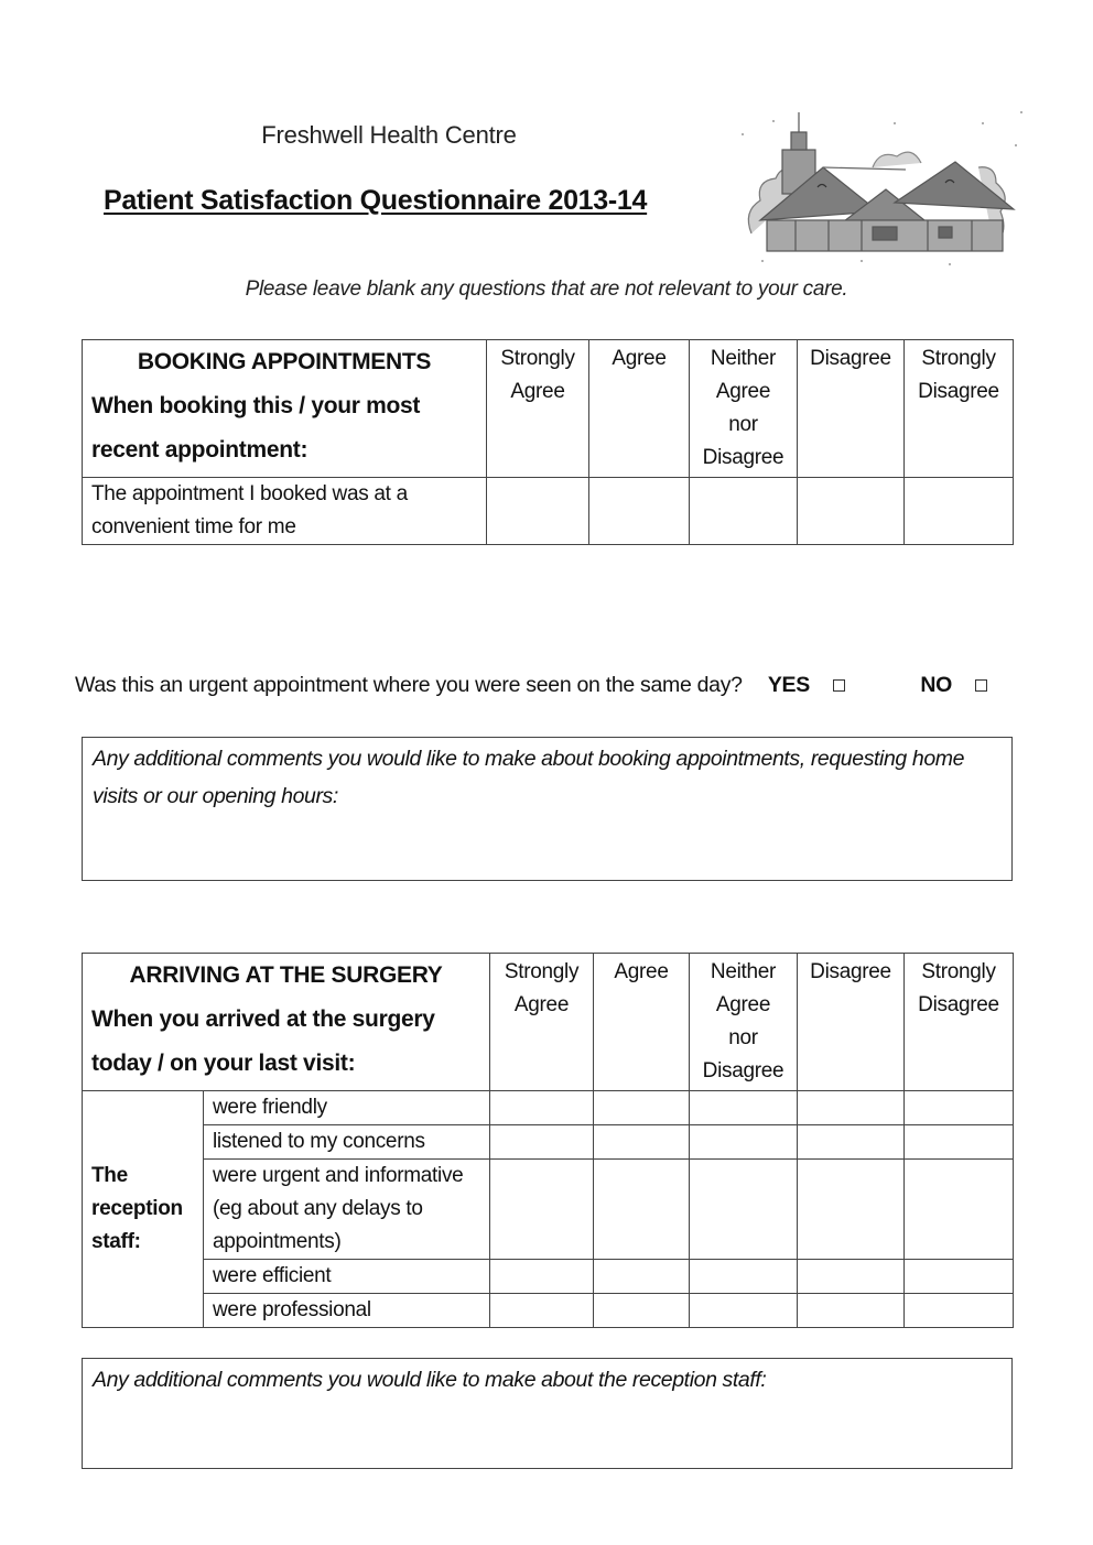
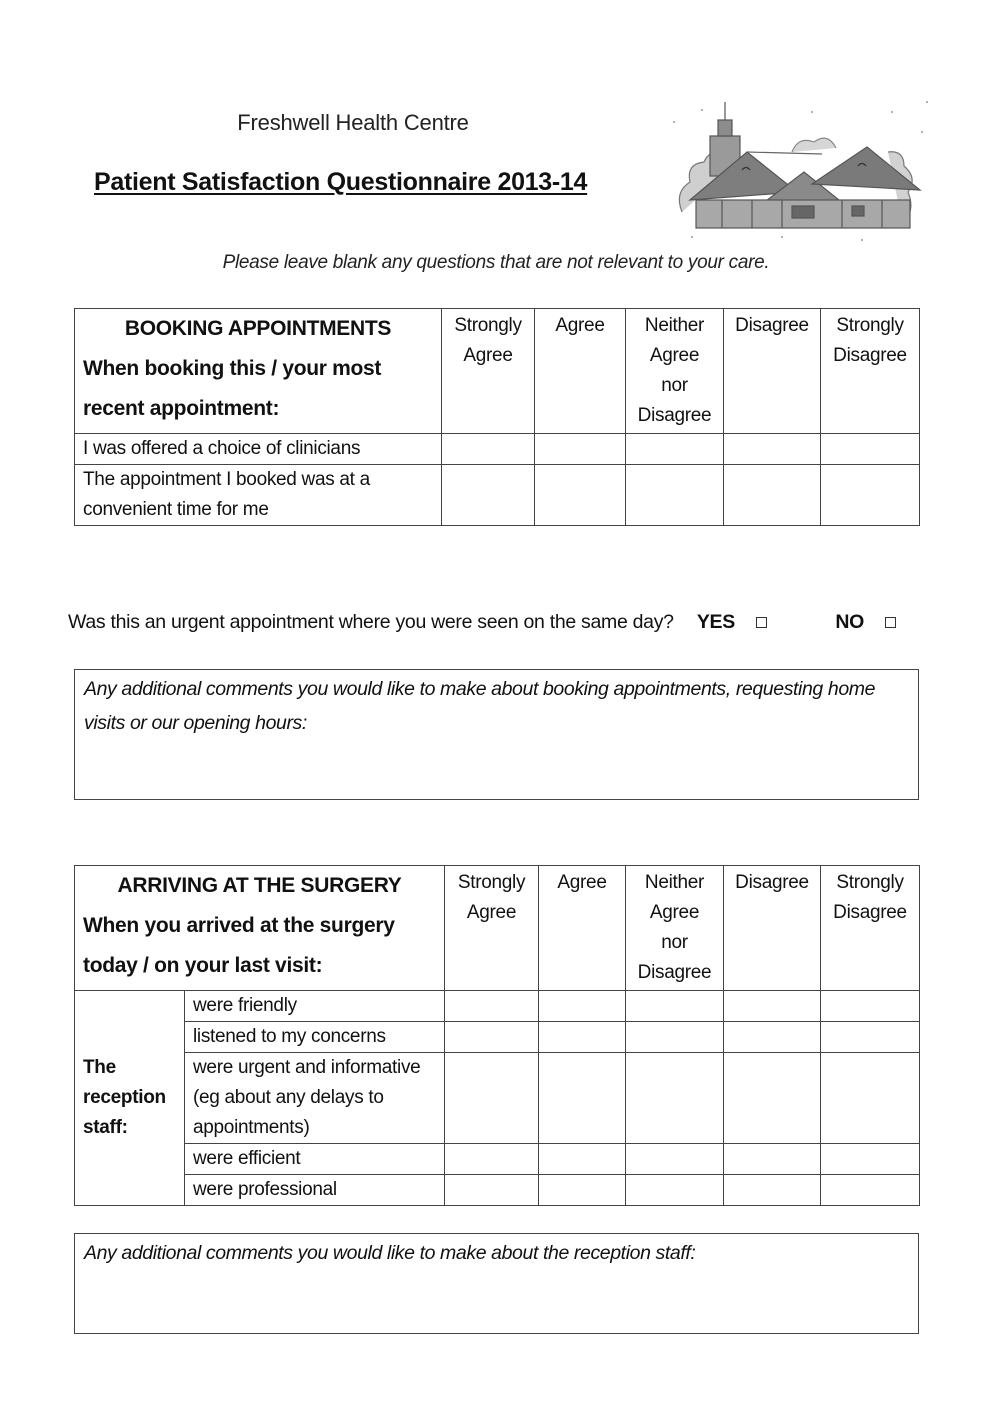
  Freshwell Health Centre
  Patient Satisfaction Questionnaire 2013-14
  Please leave blank any questions that are not relevant to your care.
  BOOKING APPOINTMENTS When booking this / your most recent appointment:	StronglyAgree	Agree	NeitherAgreenorDisagree	Disagree	StronglyDisagree
+ I was offered a choice of clinicians
  The appointment I booked was at a convenient time for me
  Was this an urgent appointment where you were seen on the same day? YES NO
  Any additional comments you would like to make about booking appointments, requesting home visits or our opening hours:
  ARRIVING AT THE SURGERY When you arrived at the surgery today / on your last visit:	StronglyAgree	Agree	NeitherAgreenorDisagree	Disagree	StronglyDisagree
  The reception staff:	were friendly
  listened to my concerns
  were urgent and informative (eg about any delays to appointments)
  were efficient
  were professional
  Any additional comments you would like to make about the reception staff:
